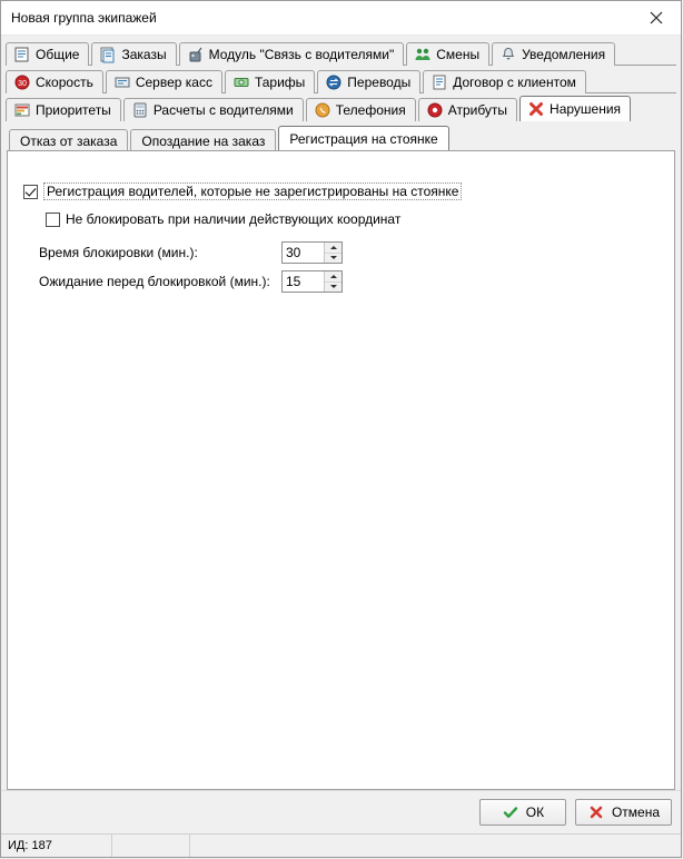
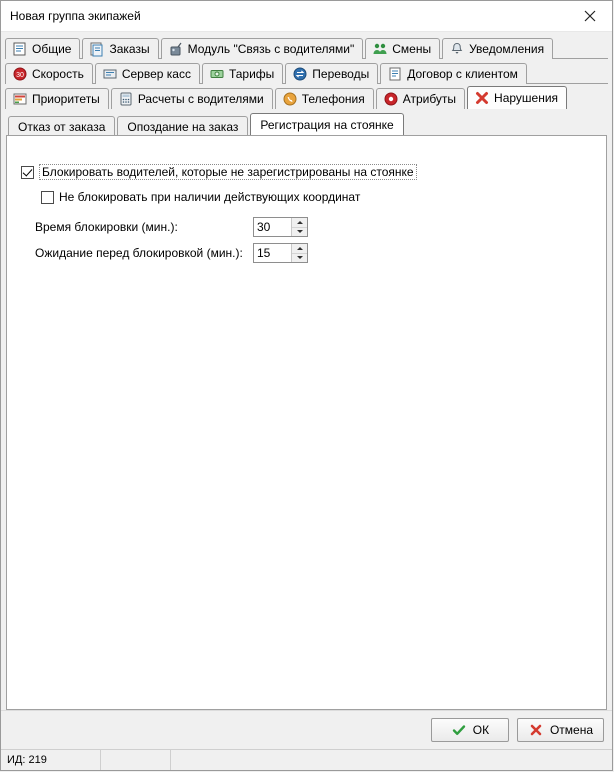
  Новая группа экипажей
  Общие
  Заказы
  Модуль "Связь с водителями"
  Смены
  Уведомления
  Скорость
  Сервер касс
  Тарифы
  Переводы
  Договор с клиентом
  Приоритеты
  Расчеты с водителями
  Телефония
  Атрибуты
  Нарушения
  Отказ от заказа
  Опоздание на заказ
  Регистрация на стоянке
- Регистрация водителей, которые не зарегистрированы на стоянке
+ Блокировать водителей, которые не зарегистрированы на стоянке
  Не блокировать при наличии действующих координат
  Время блокировки (мин.):
  30
  Ожидание перед блокировкой (мин.):
  15
  ОК
  Отмена
- ИД: 187
+ ИД: 219
